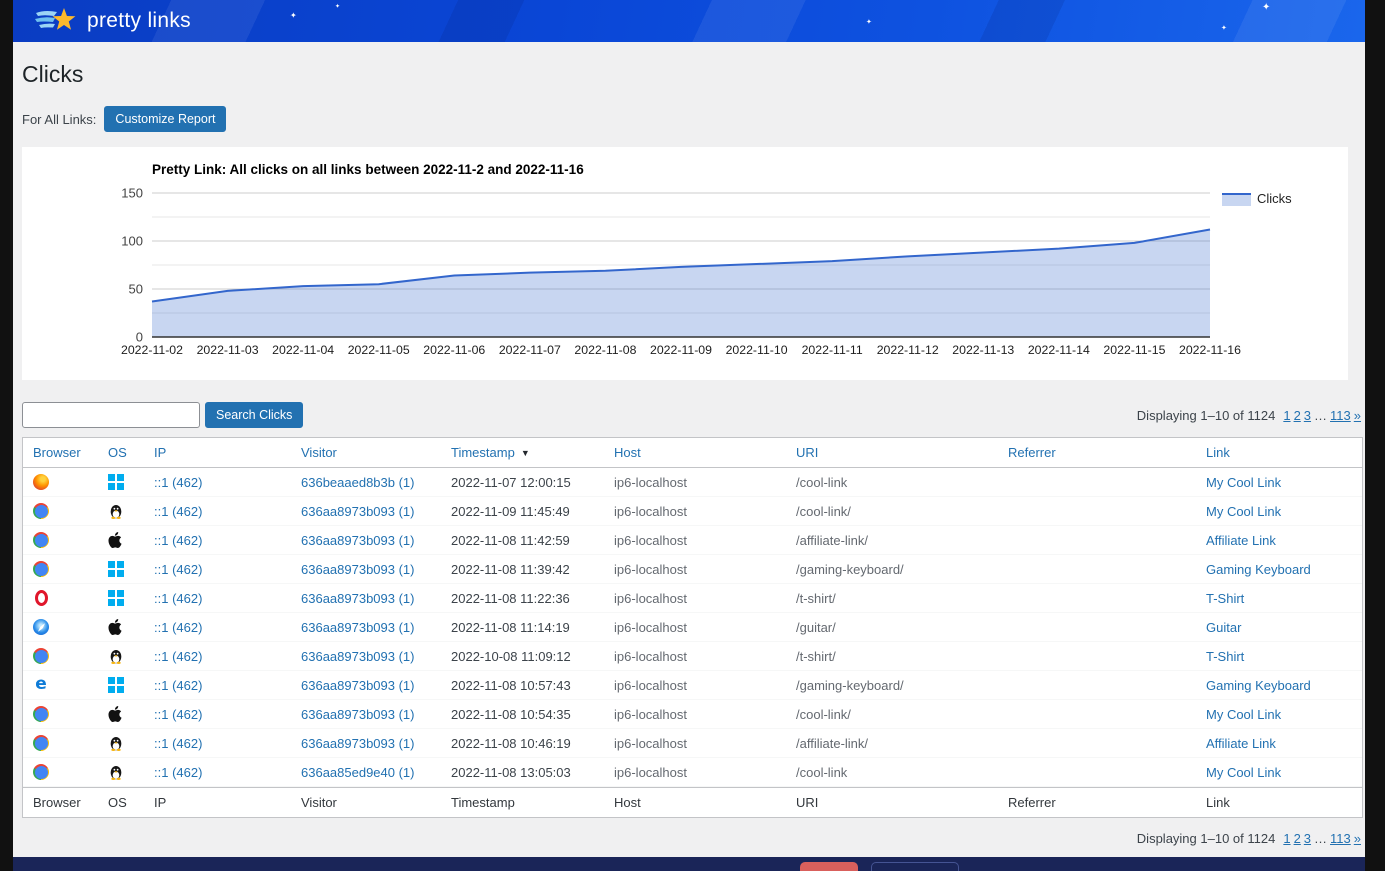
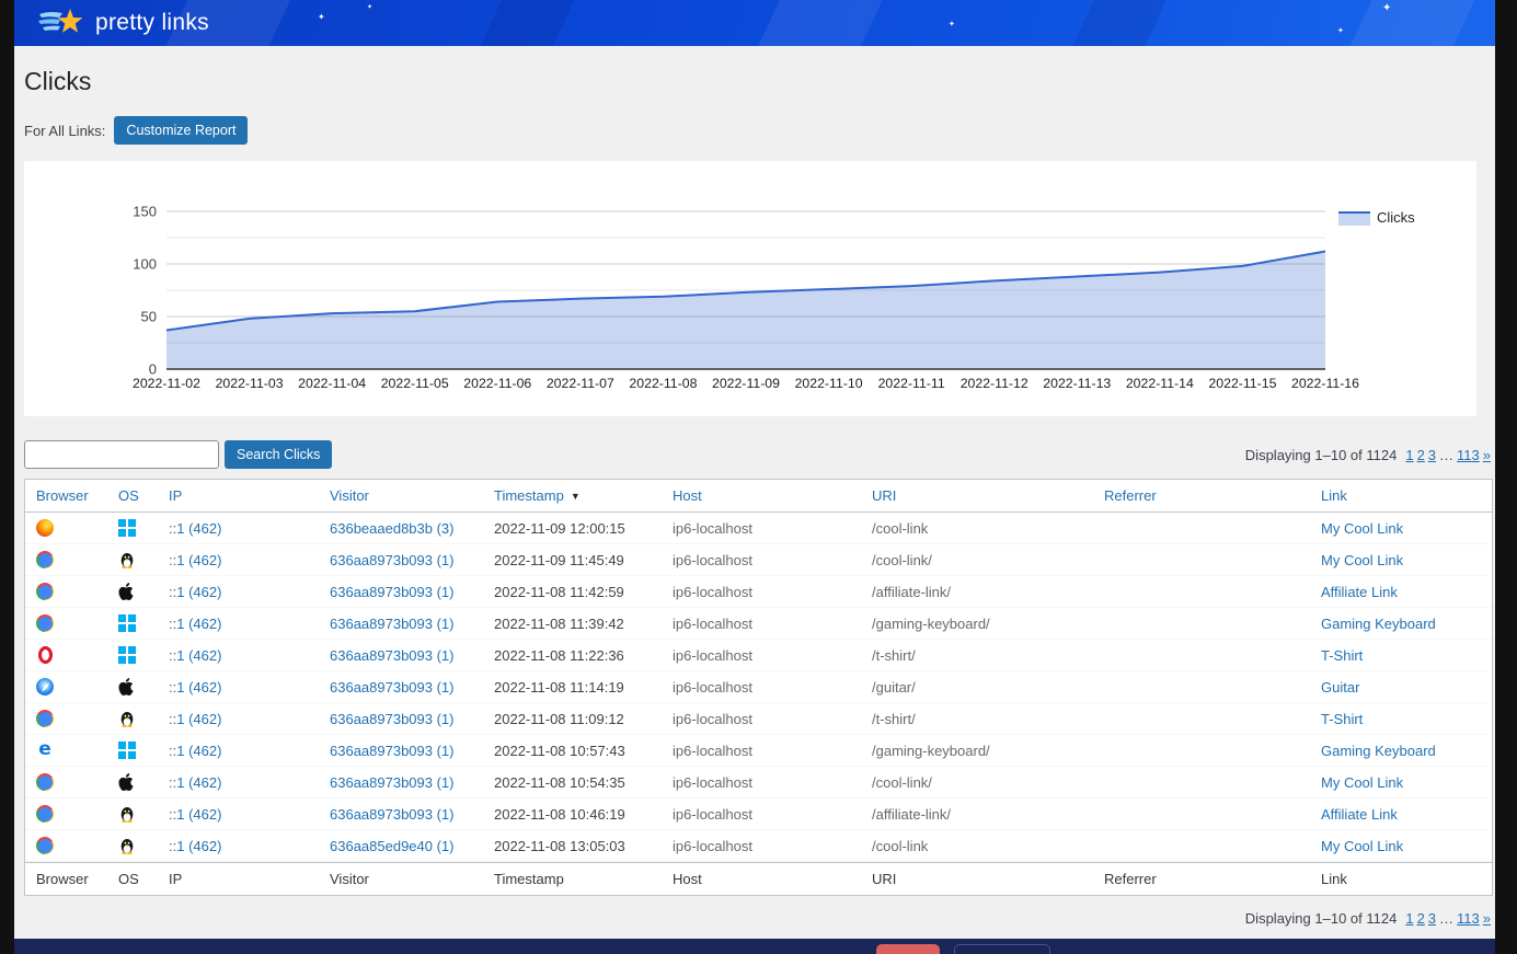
  ✦
  ✦
  pretty links
  Clicks
  For All Links:
  Customize Report
  0
  50
  100
  150
  2022-11-02
  2022-11-03
  2022-11-04
  2022-11-05
  2022-11-06
  2022-11-07
  2022-11-08
  2022-11-09
  2022-11-10
  2022-11-11
  2022-11-12
  2022-11-13
  2022-11-14
  2022-11-15
  2022-11-16
- Pretty Link: All clicks on all links between 2022-11-2 and 2022-11-16
  Clicks
  Search Clicks
  Displaying 1–10 of 1124
  1 2 3 … 113 »
  Browser
  OS
  IP
  Visitor
  Timestamp ▼
  Host
  URI
  Referrer
  Link
  ::1 (462)
- 636beaaed8b3b (1)
+ 636beaaed8b3b (3)
- 2022-11-07 12:00:15
+ 2022-11-09 12:00:15
  ip6-localhost
  /cool-link
  My Cool Link
  ::1 (462)
  636aa8973b093 (1)
  2022-11-09 11:45:49
  ip6-localhost
  /cool-link/
  My Cool Link
  ::1 (462)
  636aa8973b093 (1)
  2022-11-08 11:42:59
  ip6-localhost
  /affiliate-link/
  Affiliate Link
  ::1 (462)
  636aa8973b093 (1)
  2022-11-08 11:39:42
  ip6-localhost
  /gaming-keyboard/
  Gaming Keyboard
  ::1 (462)
  636aa8973b093 (1)
  2022-11-08 11:22:36
  ip6-localhost
  /t-shirt/
  T-Shirt
  ::1 (462)
  636aa8973b093 (1)
  2022-11-08 11:14:19
  ip6-localhost
  /guitar/
  Guitar
  ::1 (462)
  636aa8973b093 (1)
- 2022-10-08 11:09:12
+ 2022-11-08 11:09:12
  ip6-localhost
  /t-shirt/
  T-Shirt
  e
  ::1 (462)
  636aa8973b093 (1)
  2022-11-08 10:57:43
  ip6-localhost
  /gaming-keyboard/
  Gaming Keyboard
  ::1 (462)
  636aa8973b093 (1)
  2022-11-08 10:54:35
  ip6-localhost
  /cool-link/
  My Cool Link
  ::1 (462)
  636aa8973b093 (1)
  2022-11-08 10:46:19
  ip6-localhost
  /affiliate-link/
  Affiliate Link
  ::1 (462)
  636aa85ed9e40 (1)
  2022-11-08 13:05:03
  ip6-localhost
  /cool-link
  My Cool Link
  Browser
  OS
  IP
  Visitor
  Timestamp
  Host
  URI
  Referrer
  Link
  Displaying 1–10 of 1124
  1 2 3 … 113 »
